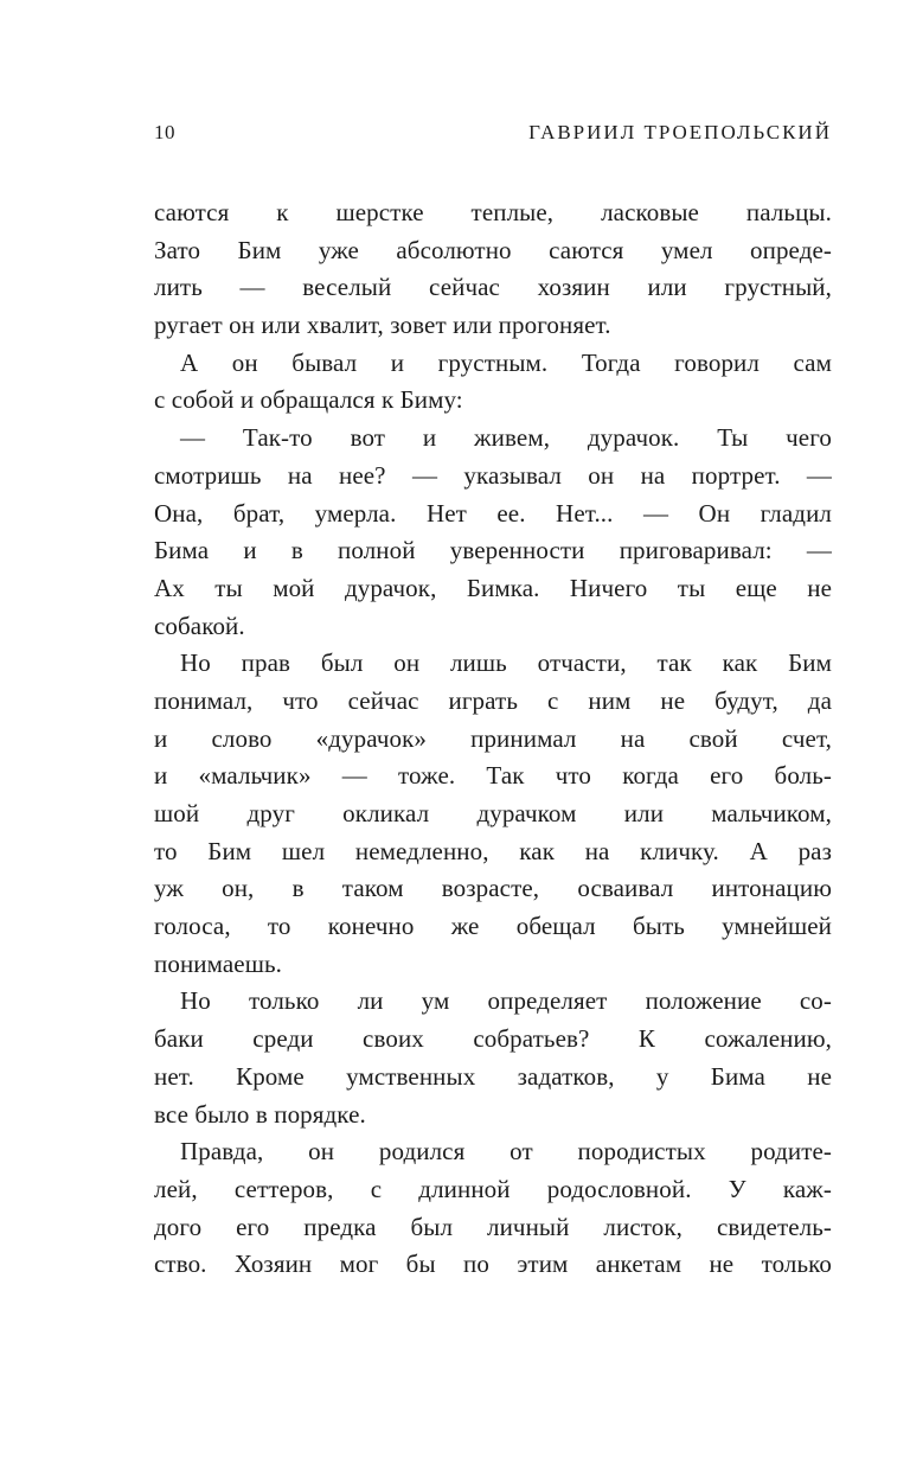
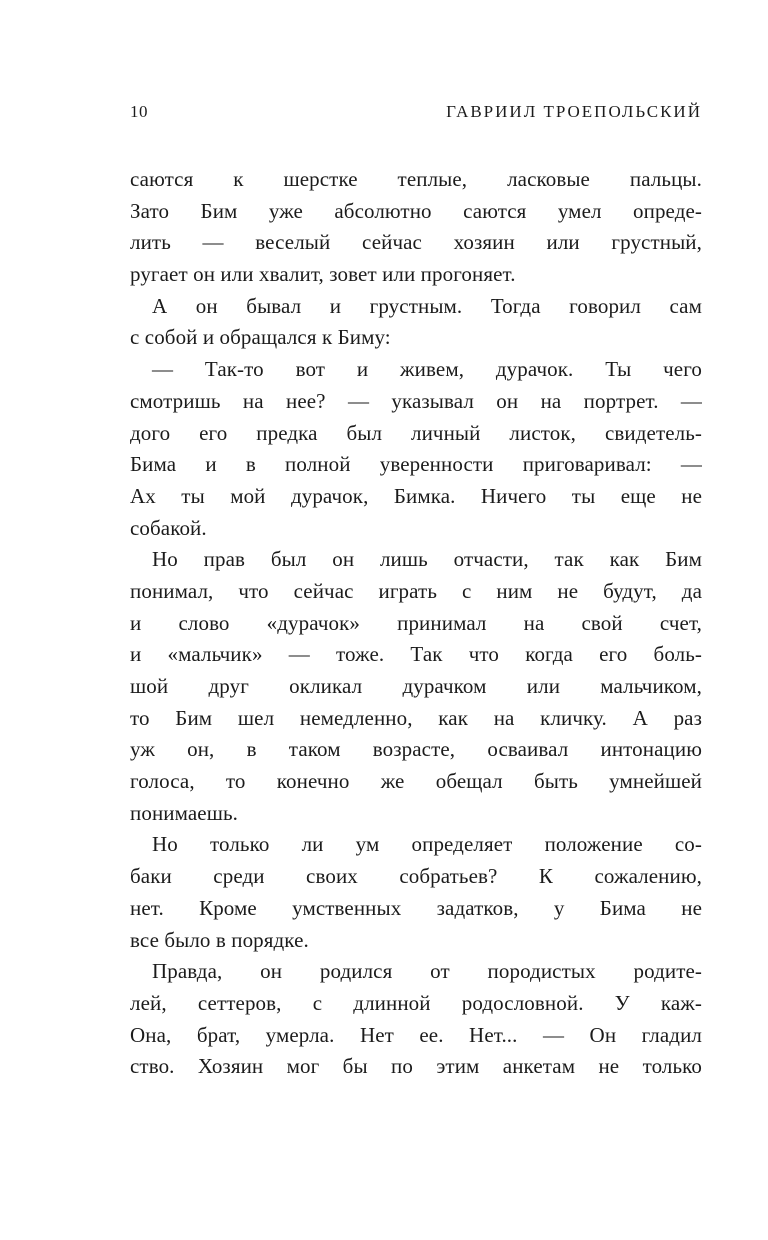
  10
  ГАВРИИЛ ТРОЕПОЛЬСКИЙ
  саются к шерстке теплые, ласковые пальцы.
  Зато Бим уже абсолютно саются умел опреде-
  лить — веселый сейчас хозяин или грустный,
  ругает он или хвалит, зовет или прогоняет.
  А он бывал и грустным. Тогда говорил сам
  с собой и обращался к Биму:
  — Так-то вот и живем, дурачок. Ты чего
  смотришь на нее? — указывал он на портрет. —
- Она, брат, умерла. Нет ее. Нет... — Он гладил
+ дого его предка был личный листок, свидетель-
  Бима и в полной уверенности приговаривал: —
  Ах ты мой дурачок, Бимка. Ничего ты еще не
  собакой.
  Но прав был он лишь отчасти, так как Бим
  понимал, что сейчас играть с ним не будут, да
  и слово «дурачок» принимал на свой счет,
  и «мальчик» — тоже. Так что когда его боль-
  шой друг окликал дурачком или мальчиком,
  то Бим шел немедленно, как на кличку. А раз
  уж он, в таком возрасте, осваивал интонацию
  голоса, то конечно же обещал быть умнейшей
  понимаешь.
  Но только ли ум определяет положение со-
  баки среди своих собратьев? К сожалению,
  нет. Кроме умственных задатков, у Бима не
  все было в порядке.
  Правда, он родился от породистых родите-
  лей, сеттеров, с длинной родословной. У каж-
- дого его предка был личный листок, свидетель-
+ Она, брат, умерла. Нет ее. Нет... — Он гладил
  ство. Хозяин мог бы по этим анкетам не только
